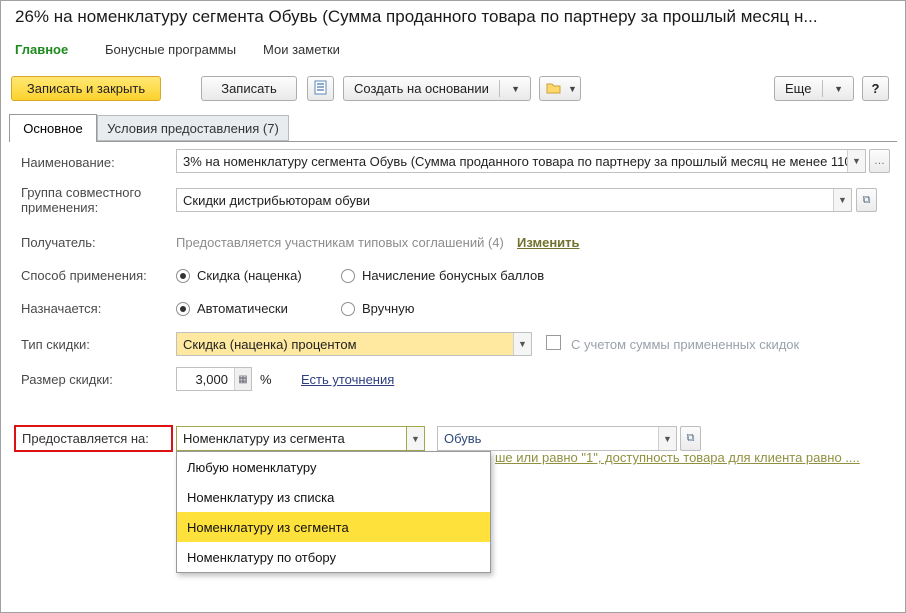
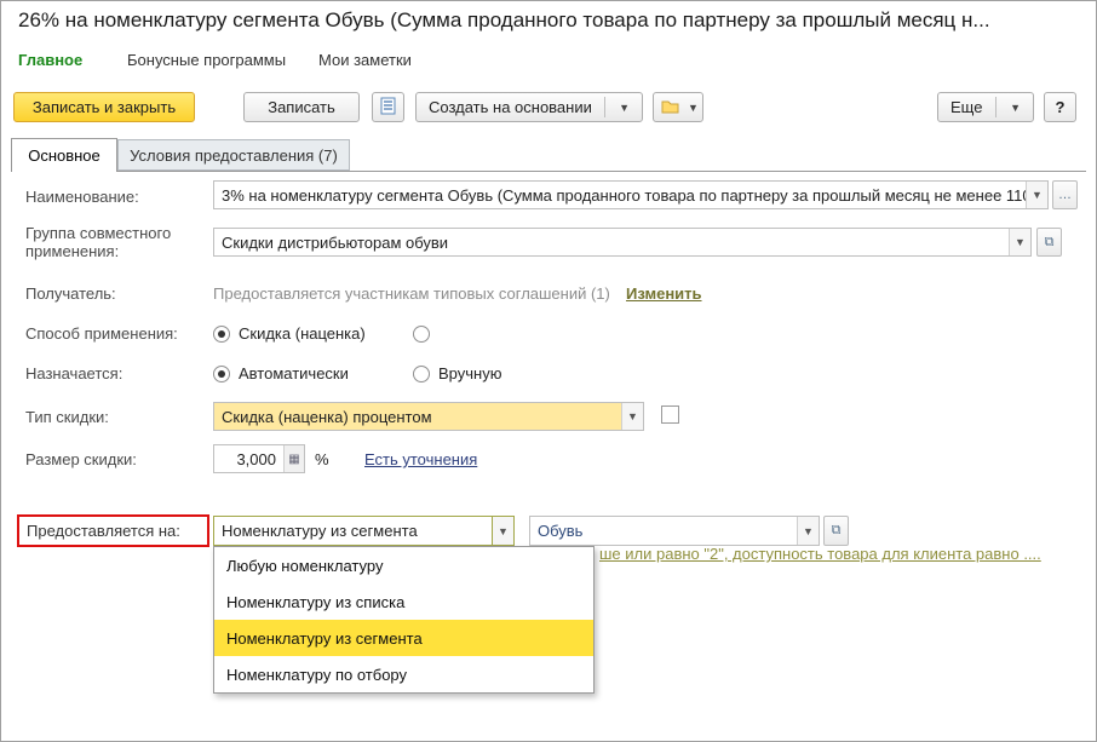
  26% на номенклатуру сегмента Обувь (Сумма проданного товара по партнеру за прошлый месяц н...
  Главное
  Бонусные программы
  Мои заметки
  Записать и закрыть
  Записать
  Создать на основании
  ▼
  ▼
  Еще
  ▼
  ?
  Основное
  Условия предоставления (7)
  Наименование:
  3% на номенклатуру сегмента Обувь (Сумма проданного товара по партнеру за прошлый месяц не менее 11
  ▼
  …
  Группа совместного
  применения:
  Скидки дистрибьюторам обуви
  ▼
  ⧉
  Получатель:
- Предоставляется участникам типовых соглашений (4)
+ Предоставляется участникам типовых соглашений (1)
  Изменить
  Способ применения:
  Скидка (наценка)
- Начисление бонусных баллов
  Назначается:
  Автоматически
  Вручную
  Тип скидки:
  Скидка (наценка) процентом
  ▼
- С учетом суммы примененных скидок
  Размер скидки:
  3,000
  ▦
  %
  Есть уточнения
  Предоставляется на:
  Номенклатуру из сегмента
  ▼
  Обувь
  ▼
  ⧉
- ше или равно "1", доступность товара для клиента равно ....
+ ше или равно "2", доступность товара для клиента равно ....
  Любую номенклатуру
  Номенклатуру из списка
  Номенклатуру из сегмента
  Номенклатуру по отбору
